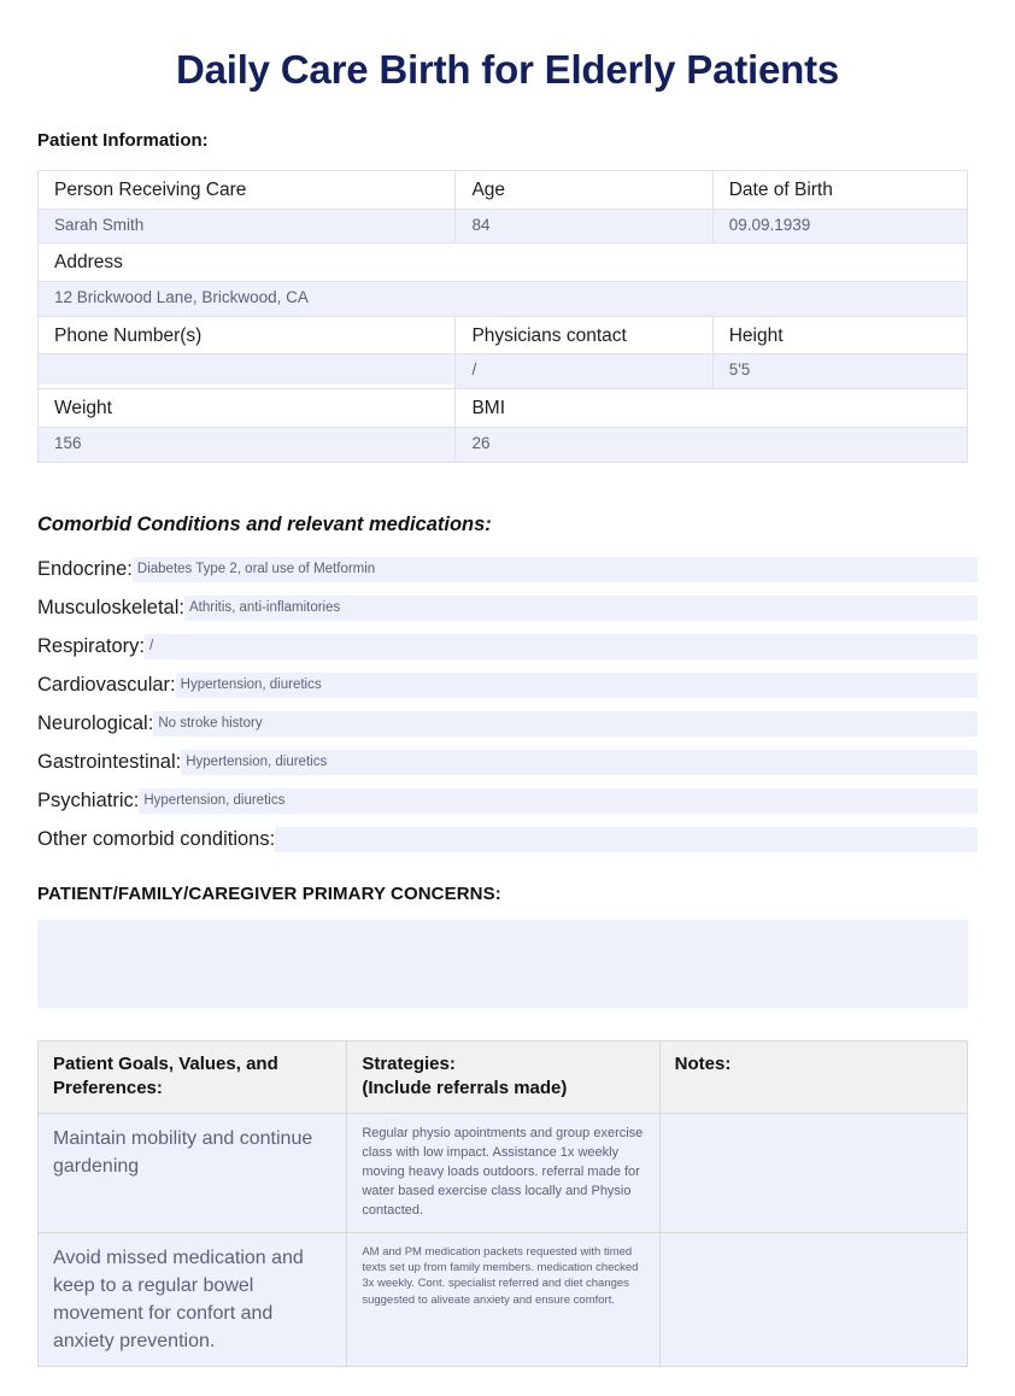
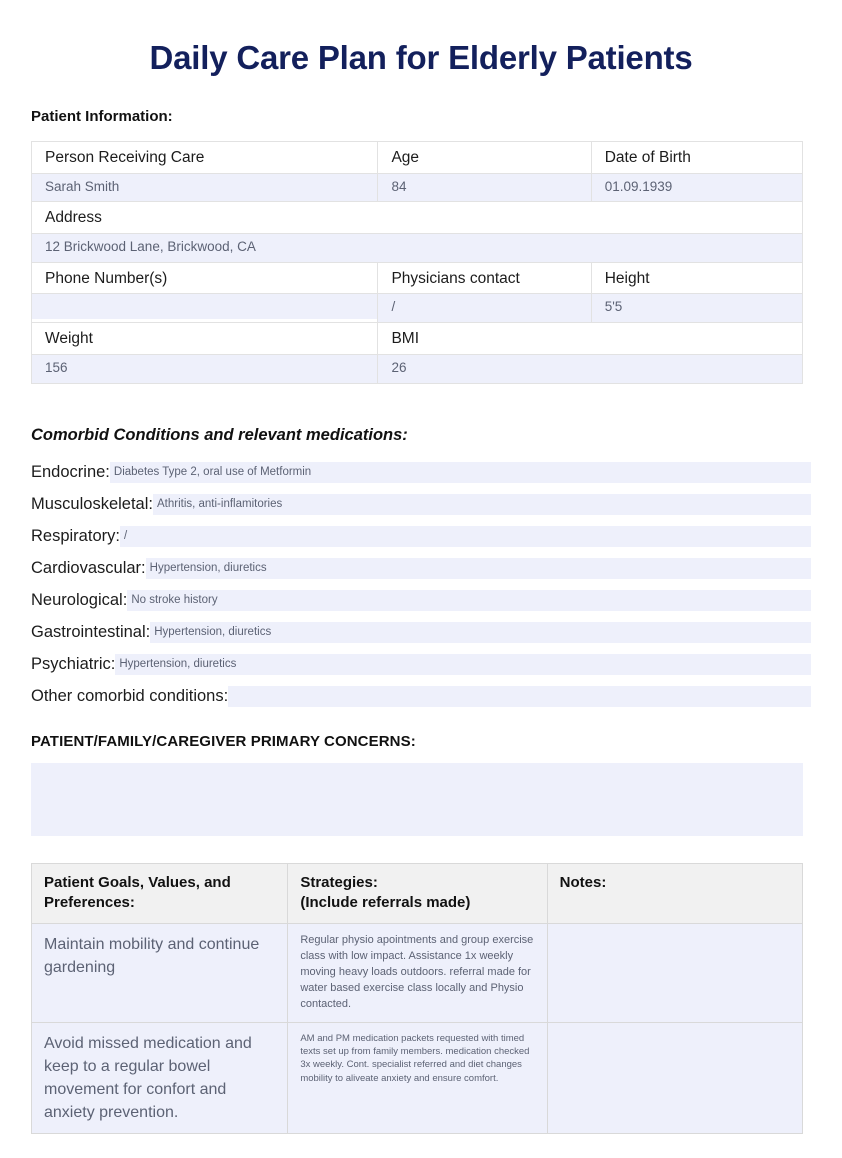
- Daily Care Birth for Elderly Patients
+ Daily Care Plan for Elderly Patients
  Patient Information:
  Person Receiving Care	Age	Date of Birth
- Sarah Smith	84	09.09.1939
+ Sarah Smith	84	01.09.1939
  Address
  12 Brickwood Lane, Brickwood, CA
  Phone Number(s)	Physicians contact	Height
  	/	5'5
  Weight	BMI
  156	26
  Comorbid Conditions and relevant medications:
  Endocrine:
  Diabetes Type 2, oral use of Metformin
  Musculoskeletal:
  Athritis, anti-inflamitories
  Respiratory:
  /
  Cardiovascular:
  Hypertension, diuretics
  Neurological:
  No stroke history
  Gastrointestinal:
  Hypertension, diuretics
  Psychiatric:
  Hypertension, diuretics
  Other comorbid conditions:
  PATIENT/FAMILY/CAREGIVER PRIMARY CONCERNS:
  Patient Goals, Values, and Preferences:	Strategies: (Include referrals made)	Notes:
  Maintain mobility and continue gardening	Regular physio apointments and group exercise class with low impact. Assistance 1x weekly moving heavy loads outdoors. referral made for water based exercise class locally and Physio contacted.
- Avoid missed medication and keep to a regular bowel movement for confort and anxiety prevention.	AM and PM medication packets requested with timed texts set up from family members. medication checked 3x weekly. Cont. specialist referred and diet changes suggested to aliveate anxiety and ensure comfort.
+ Avoid missed medication and keep to a regular bowel movement for confort and anxiety prevention.	AM and PM medication packets requested with timed texts set up from family members. medication checked 3x weekly. Cont. specialist referred and diet changes mobility to aliveate anxiety and ensure comfort.
